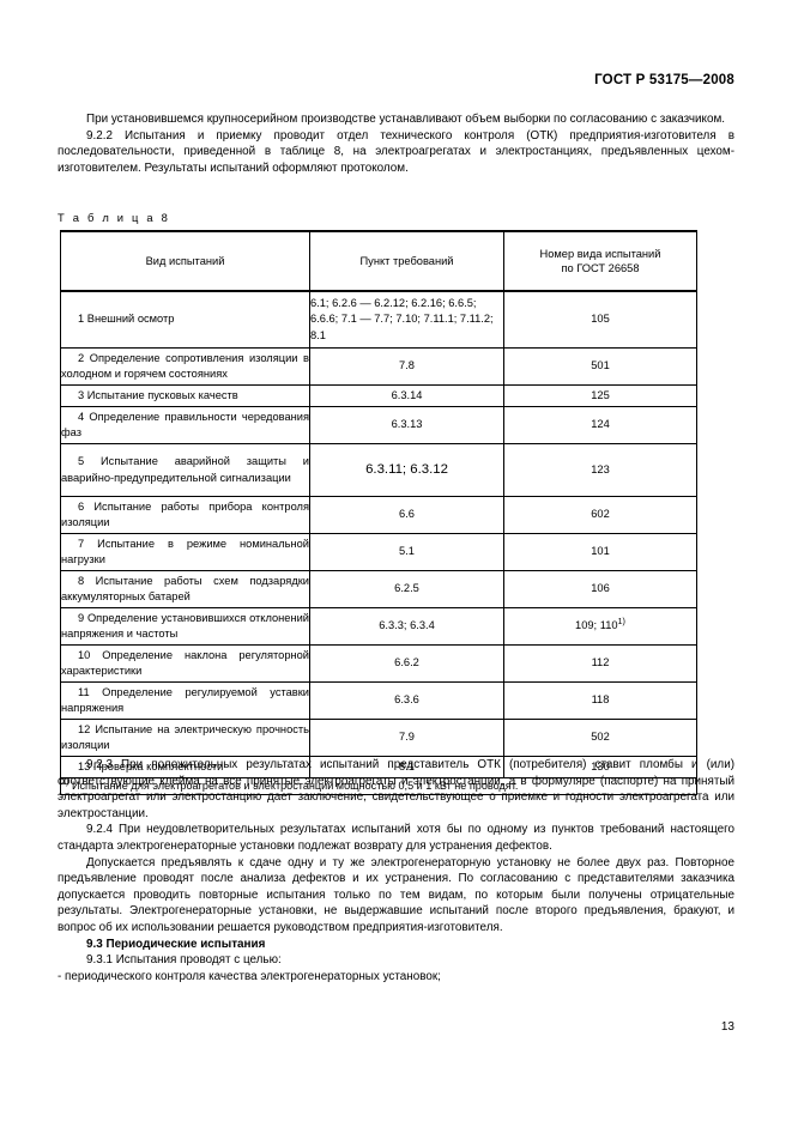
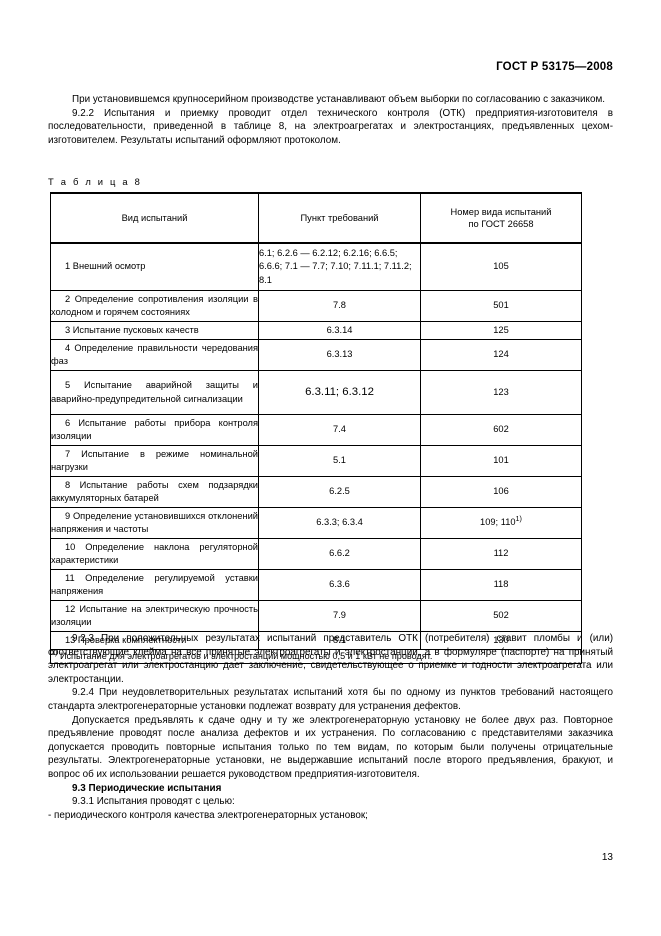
  ГОСТ Р 53175—2008
  При установившемся крупносерийном производстве устанавливают объем выборки по согласованию с заказчиком.
  9.2.2 Испытания и приемку проводит отдел технического контроля (ОТК) предприятия-изготовителя в последовательности, приведенной в таблице 8, на электроагрегатах и электростанциях, предъявленных цехом-изготовителем. Результаты испытаний оформляют протоколом.
  Т а б л и ц а 8
  Вид испытаний	Пункт требований	Номер вида испытаний по ГОСТ 26658
  1 Внешний осмотр	6.1; 6.2.6 — 6.2.12; 6.2.16; 6.6.5; 6.6.6; 7.1 — 7.7; 7.10; 7.11.1; 7.11.2; 8.1	105
  2 Определение сопротивления изоляции в холодном и горячем состояниях	7.8	501
  3 Испытание пусковых качеств	6.3.14	125
  4 Определение правильности чередования фаз	6.3.13	124
  5 Испытание аварийной защиты и аварийно-предупредительной сигнализации	6.3.11; 6.3.12	123
- 6 Испытание работы прибора контроля изоляции	6.6	602
+ 6 Испытание работы прибора контроля изоляции	7.4	602
  7 Испытание в режиме номинальной нагрузки	5.1	101
  8 Испытание работы схем подзарядки аккумуляторных батарей	6.2.5	106
  9 Определение установившихся отклонений напряжения и частоты	6.3.3; 6.3.4	109; 1101)
  10 Определение наклона регуляторной характеристики	6.6.2	112
  11 Определение регулируемой уставки напряжения	6.3.6	118
  12 Испытание на электрическую прочность изоляции	7.9	502
  13 Проверка комплектности	8.1	130
  1) Испытание для электроагрегатов и электростанций мощностью 0,5 и 1 кВт не проводят.
  9.2.3 При положительных результатах испытаний представитель ОТК (потребителя) ставит пломбы и (или) соответствующие клейма на все принятые электроагрегаты и электростанции, а в формуляре (паспорте) на принятый электроагрегат или электростанцию дает заключение, свидетельствующее о приемке и годности электроагрегата или электростанции.
  9.2.4 При неудовлетворительных результатах испытаний хотя бы по одному из пунктов требований настоящего стандарта электрогенераторные установки подлежат возврату для устранения дефектов.
  Допускается предъявлять к сдаче одну и ту же электрогенераторную установку не более двух раз. Повторное предъявление проводят после анализа дефектов и их устранения. По согласованию с представителями заказчика допускается проводить повторные испытания только по тем видам, по которым были получены отрицательные результаты. Электрогенераторные установки, не выдержавшие испытаний после второго предъявления, бракуют, и вопрос об их использовании решается руководством предприятия-изготовителя.
  9.3 Периодические испытания
  9.3.1 Испытания проводят с целью:
  - периодического контроля качества электрогенераторных установок;
  13
